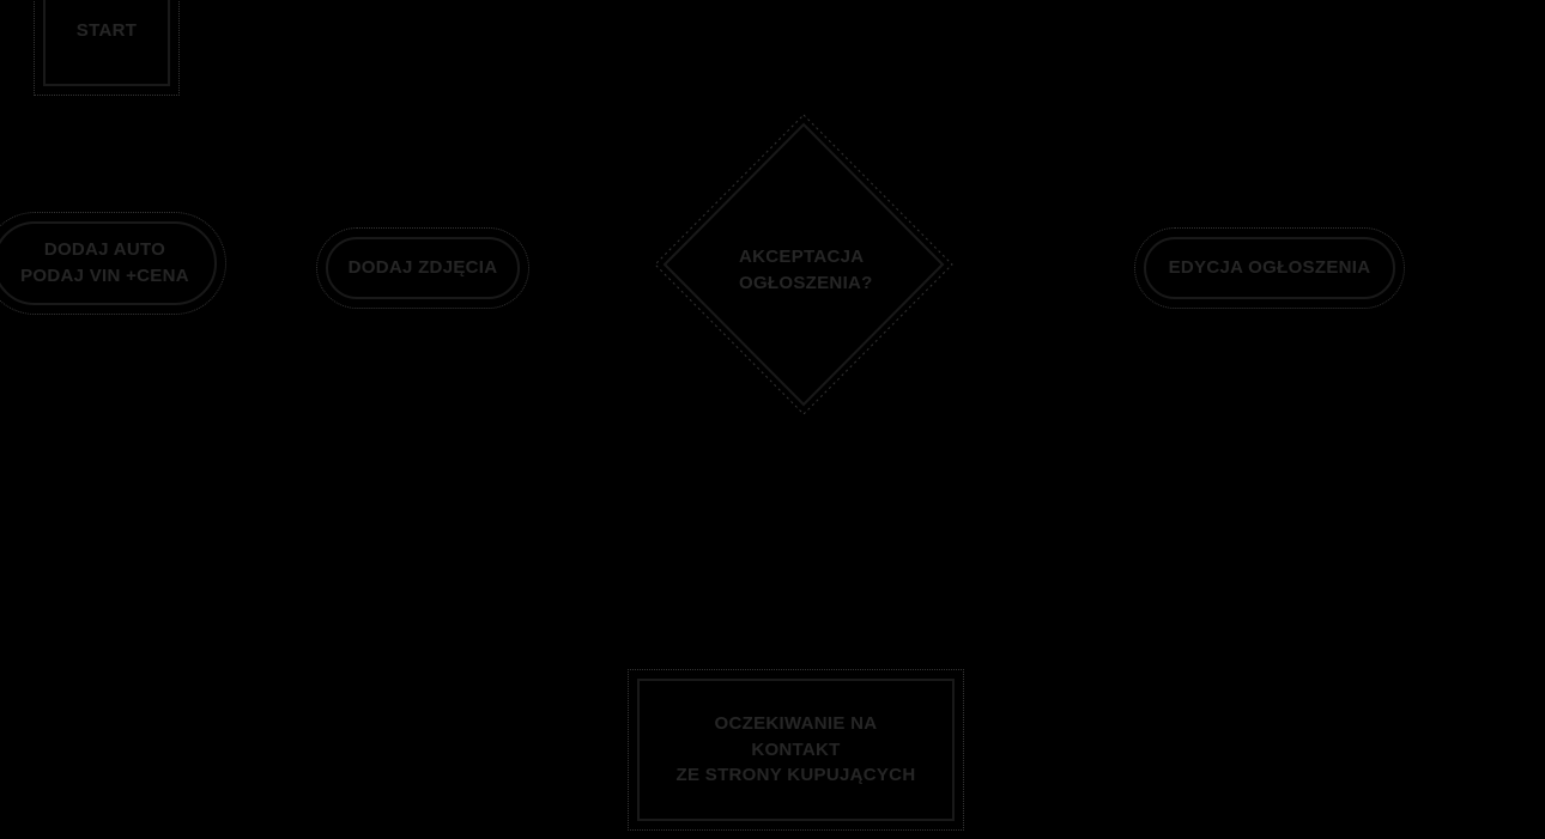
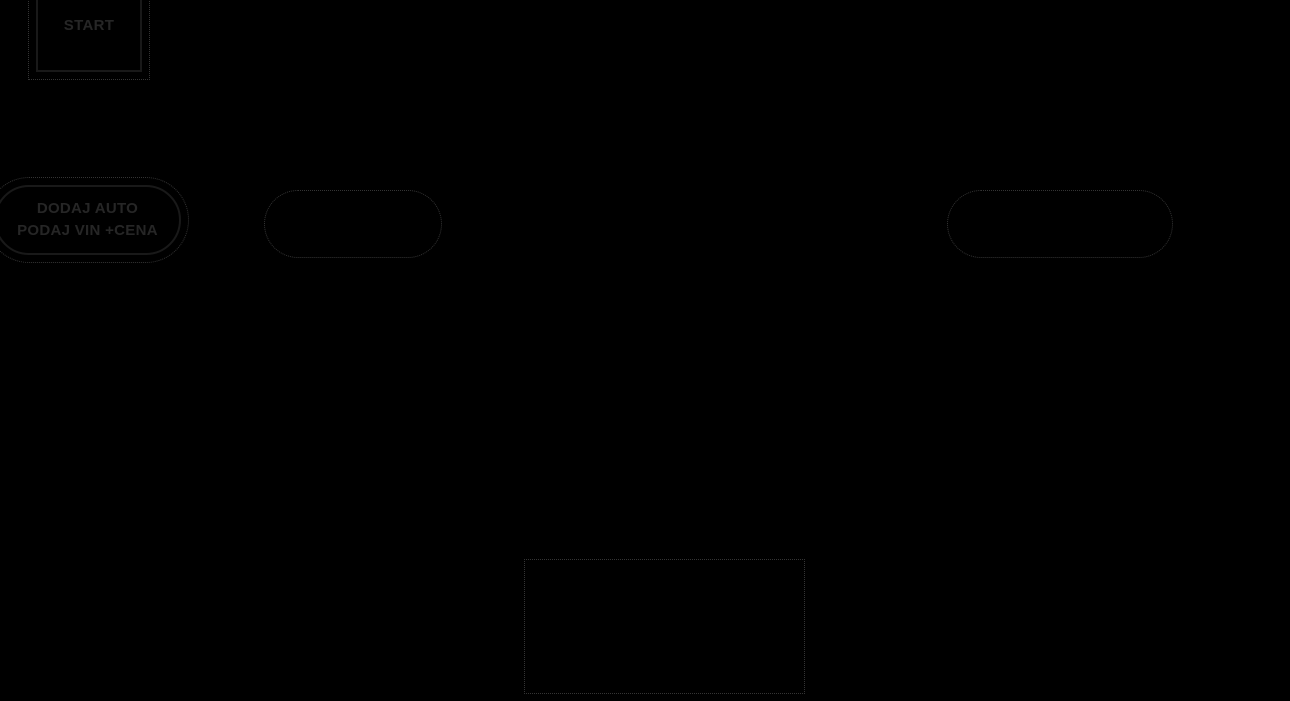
  START
  DODAJ AUTO
  PODAJ VIN +CENA
- DODAJ ZDJĘCIA
- AKCEPTACJA
- OGŁOSZENIA?
- EDYCJA OGŁOSZENIA
- OCZEKIWANIE NA
- KONTAKT
- ZE STRONY KUPUJĄCYCH
